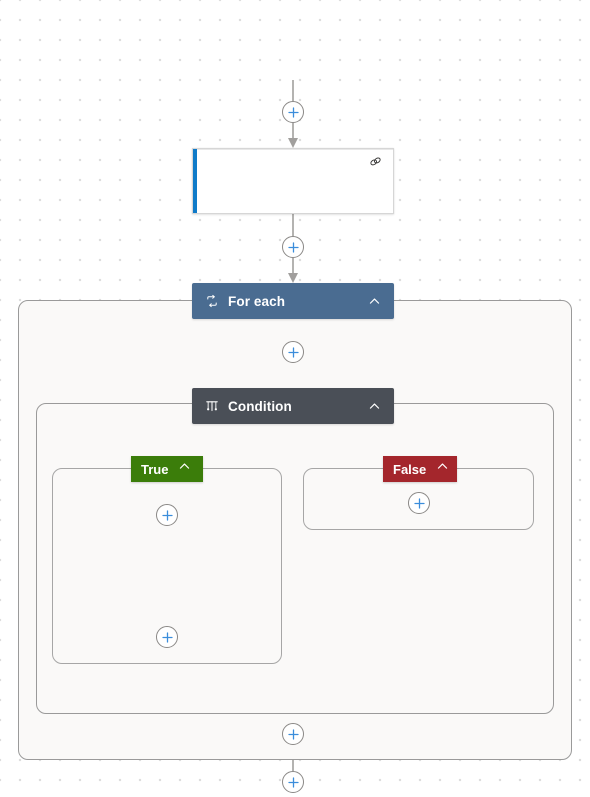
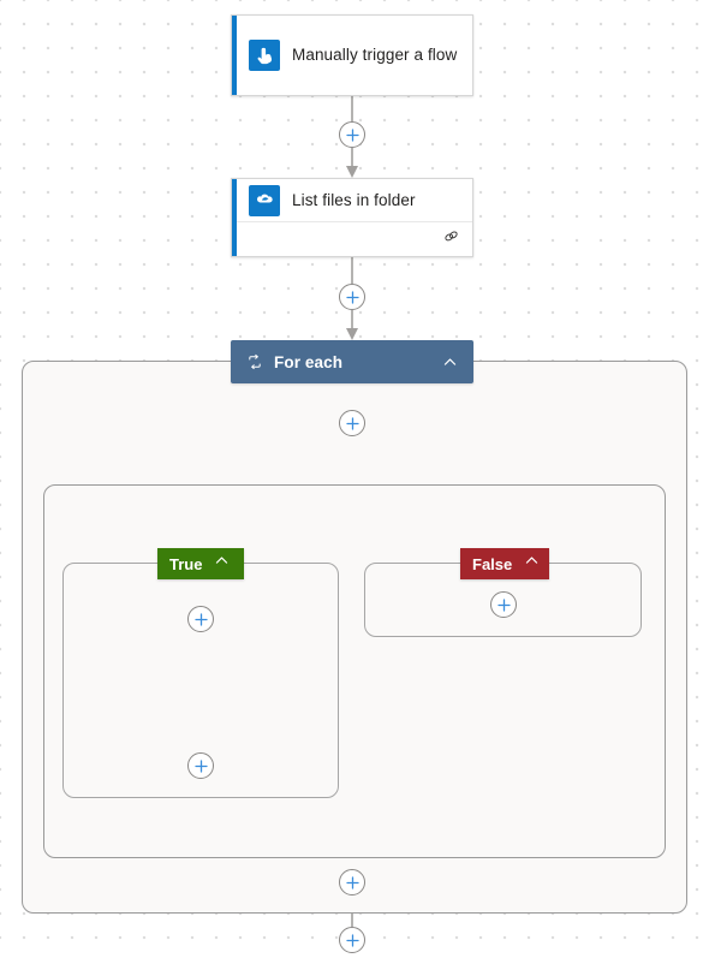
+ Manually trigger a flow
+ List files in folder
  For each
- Condition
  True
  False
